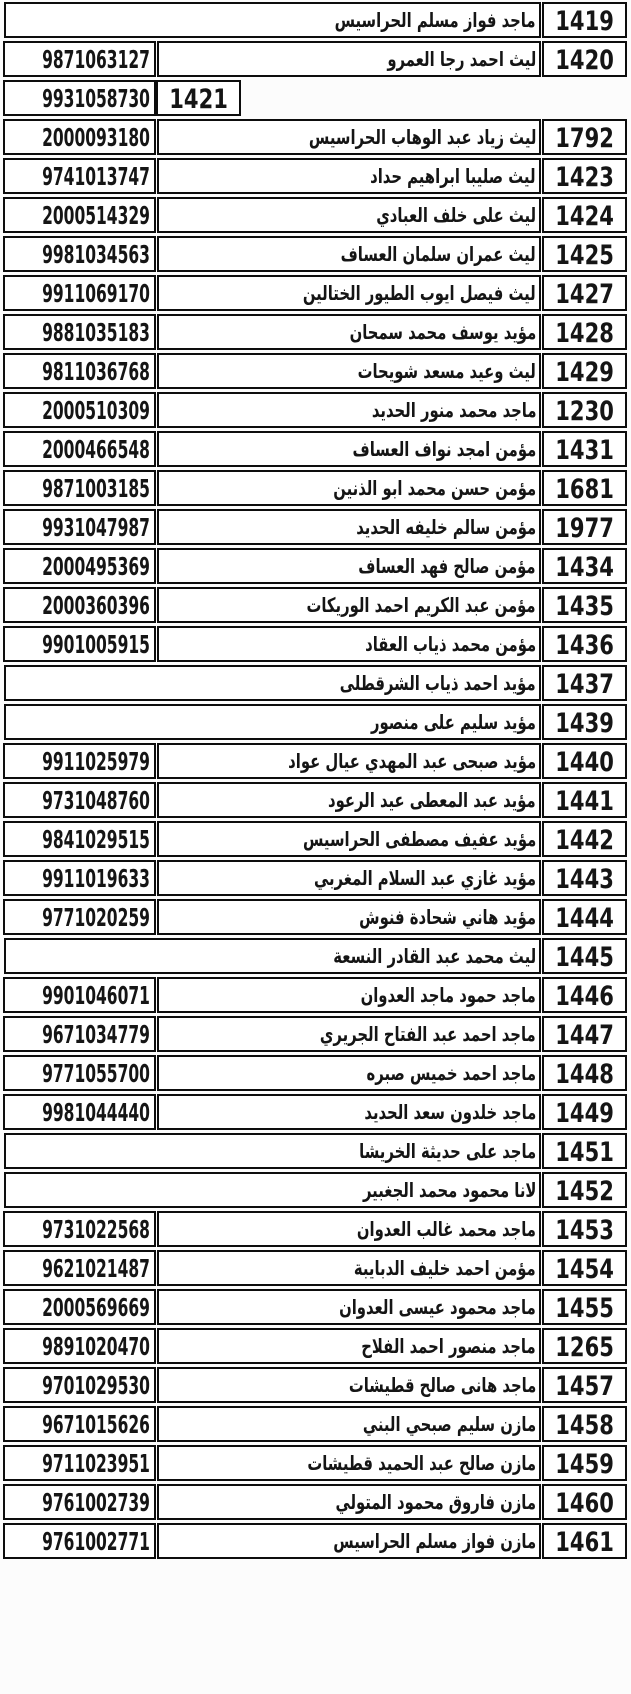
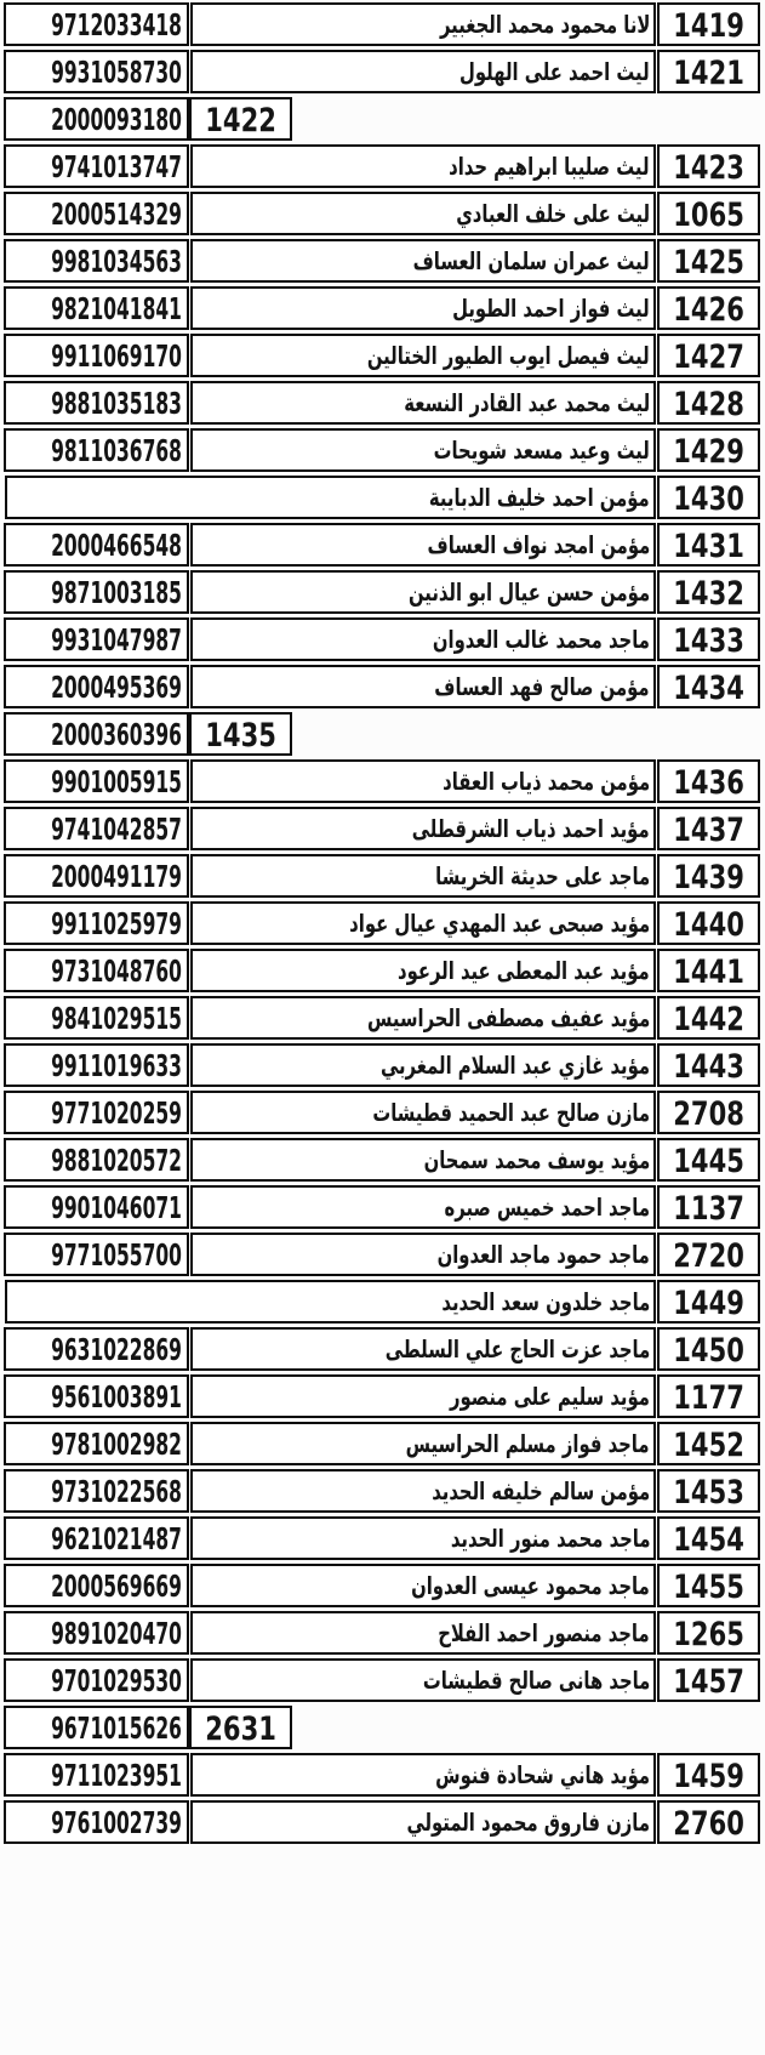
+ 9712033418
- ماجد فواز مسلم الحراسيس
+ لانا محمود محمد الجغبير
  1419
- 9871063127
- ليث احمد رجا العمرو
- 1420
  9931058730
+ ليث احمد على الهلول
  1421
  2000093180
- ليث زياد عبد الوهاب الحراسيس
- 1792
+ 1422
  9741013747
  ليث صليبا ابراهيم حداد
  1423
  2000514329
  ليث على خلف العبادي
- 1424
+ 1065
  9981034563
  ليث عمران سلمان العساف
  1425
+ 9821041841
+ ليث فواز احمد الطويل
+ 1426
  9911069170
  ليث فيصل ايوب الطيور الختالين
  1427
  9881035183
- مؤيد يوسف محمد سمحان
+ ليث محمد عبد القادر النسعة
  1428
  9811036768
  ليث وعيد مسعد شويحات
  1429
- 2000510309
- ماجد محمد منور الحديد
+ مؤمن احمد خليف الدبايبة
- 1230
+ 1430
  2000466548
  مؤمن امجد نواف العساف
  1431
  9871003185
- مؤمن حسن محمد ابو الذنين
+ مؤمن حسن عيال ابو الذنين
- 1681
+ 1432
  9931047987
- مؤمن سالم خليفه الحديد
+ ماجد محمد غالب العدوان
- 1977
+ 1433
  2000495369
  مؤمن صالح فهد العساف
  1434
  2000360396
- مؤمن عبد الكريم احمد الوريكات
  1435
  9901005915
  مؤمن محمد ذياب العقاد
  1436
+ 9741042857
  مؤيد احمد ذياب الشرقطلى
  1437
+ 2000491179
- مؤيد سليم على منصور
+ ماجد على حديثة الخريشا
  1439
  9911025979
  مؤيد صبحى عبد المهدي عيال عواد
  1440
  9731048760
  مؤيد عبد المعطى عيد الرعود
  1441
  9841029515
  مؤيد عفيف مصطفى الحراسيس
  1442
  9911019633
  مؤيد غازي عبد السلام المغربي
  1443
  9771020259
- مؤيد هاني شحادة فنوش
+ مازن صالح عبد الحميد قطيشات
- 1444
+ 2708
+ 9881020572
- ليث محمد عبد القادر النسعة
+ مؤيد يوسف محمد سمحان
  1445
  9901046071
- ماجد حمود ماجد العدوان
+ ماجد احمد خميس صبره
- 1446
+ 1137
- 9671034779
- ماجد احمد عبد الفتاح الجريري
- 1447
  9771055700
- ماجد احمد خميس صبره
+ ماجد حمود ماجد العدوان
- 1448
+ 2720
- 9981044440
  ماجد خلدون سعد الحديد
  1449
+ 9631022869
+ ماجد عزت الحاج علي السلطى
+ 1450
+ 9561003891
- ماجد على حديثة الخريشا
+ مؤيد سليم على منصور
- 1451
+ 1177
+ 9781002982
- لانا محمود محمد الجغبير
+ ماجد فواز مسلم الحراسيس
  1452
  9731022568
- ماجد محمد غالب العدوان
+ مؤمن سالم خليفه الحديد
  1453
  9621021487
- مؤمن احمد خليف الدبايبة
+ ماجد محمد منور الحديد
  1454
  2000569669
  ماجد محمود عيسى العدوان
  1455
  9891020470
  ماجد منصور احمد الفلاح
  1265
  9701029530
  ماجد هانى صالح قطيشات
  1457
  9671015626
- مازن سليم صبحي البني
- 1458
+ 2631
  9711023951
- مازن صالح عبد الحميد قطيشات
+ مؤيد هاني شحادة فنوش
  1459
  9761002739
  مازن فاروق محمود المتولي
- 1460
+ 2760
- 9761002771
- مازن فواز مسلم الحراسيس
- 1461
